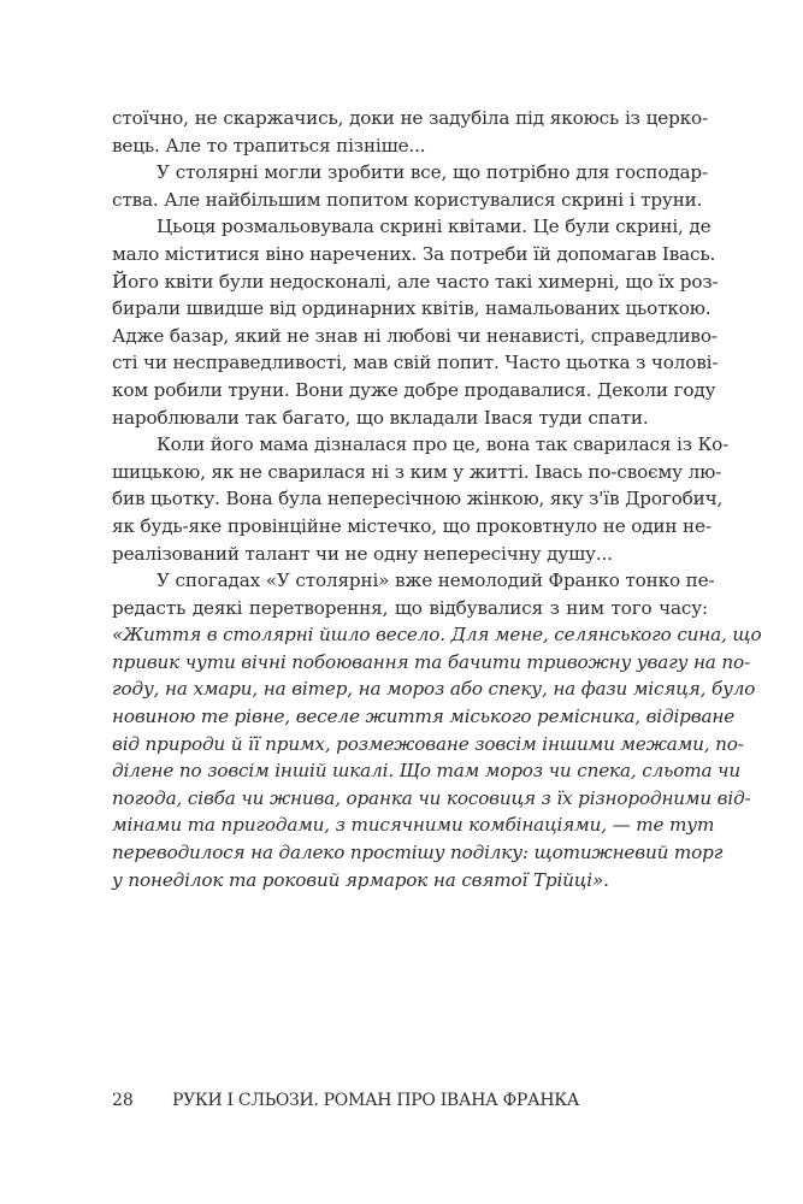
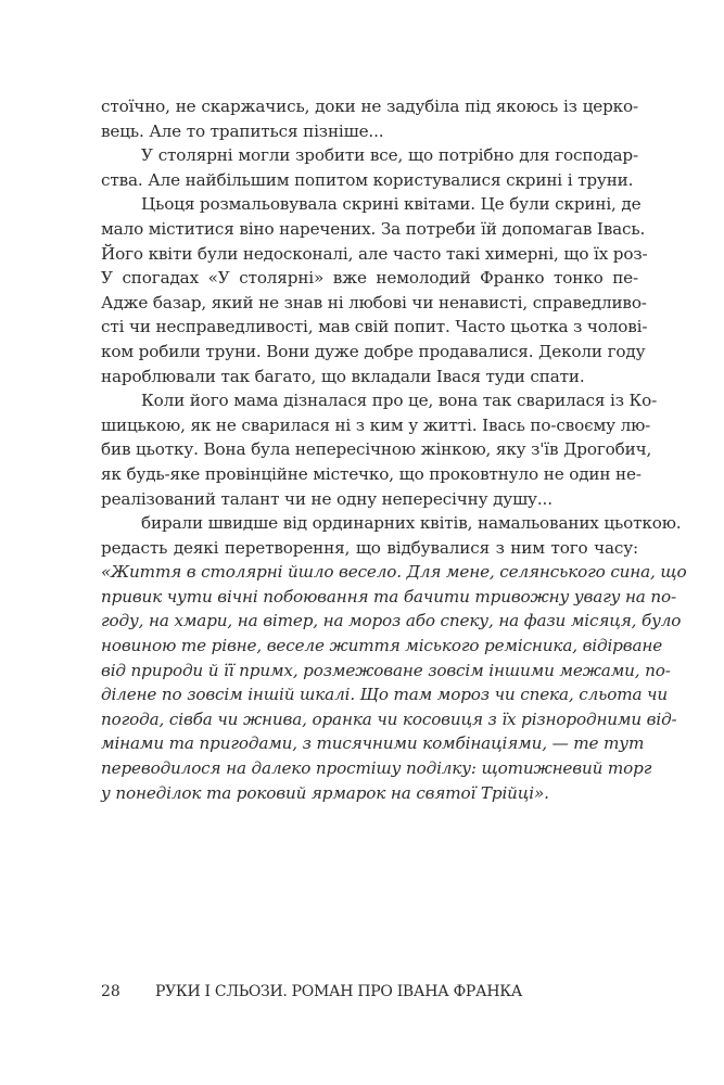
  стоїчно, не скаржачись, доки не задубіла під якоюсь із церко-
  вець. Але то трапиться пізніше...
  У столярні могли зробити все, що потрібно для господар-
  ства. Але найбільшим попитом користувалися скрині і труни.
  Цьоця розмальовувала скрині квітами. Це були скрині, де
  мало міститися віно наречених. За потреби їй допомагав Івась.
  Його квіти були недосконалі, але часто такі химерні, що їх роз-
- бирали швидше від ординарних квітів, намальованих цьоткою.
+ У спогадах «У столярні» вже немолодий Франко тонко пе-
  Адже базар, який не знав ні любові чи ненависті, справедливо-
  сті чи несправедливості, мав свій попит. Часто цьотка з чолові-
  ком робили труни. Вони дуже добре продавалися. Деколи году
  наробл­ювали так багато, що вкладали Івася туди спати.
  Коли його мама дізналася про це, вона так сварилася із Ко-
  шицькою, як не сварилася ні з ким у житті. Івась по-своєму лю-
  бив цьотку. Вона була непересічною жінкою, яку з'їв Дрогобич,
  як будь-яке провінційне містечко, що проковтнуло не один не-
  реалізований талант чи не одну непересічну душу...
- У спогадах «У столярні» вже немолодий Франко тонко пе-
+ бирали швидше від ординарних квітів, намальованих цьоткою.
  редасть деякі перетворення, що відбувалися з ним того часу:
  «Життя в столярні йшло весело. Для мене, селянського сина, що
  привик чути вічні побоювання та бачити тривожну увагу на по-
  году, на хмари, на вітер, на мороз або спеку, на фази місяця, було
  новиною те рівне, веселе життя міського ремісника, відірване
  від природи й її примх, розмежоване зовсім іншими межами, по-
  ділене по зовсім іншій шкалі. Що там мороз чи спека, сльота чи
  погода, сівба чи жнива, оранка чи косовиця з їх різнородними від-
  мінами та пригодами, з тисячними комбінаціями, — те тут
  переводилося на далеко простішу поділку: щотижневий торг
  у понеділок та роковий ярмарок на святої Трійці».
  28
  РУКИ І СЛЬОЗИ. РОМАН ПРО ІВАНА ФРАНКА
